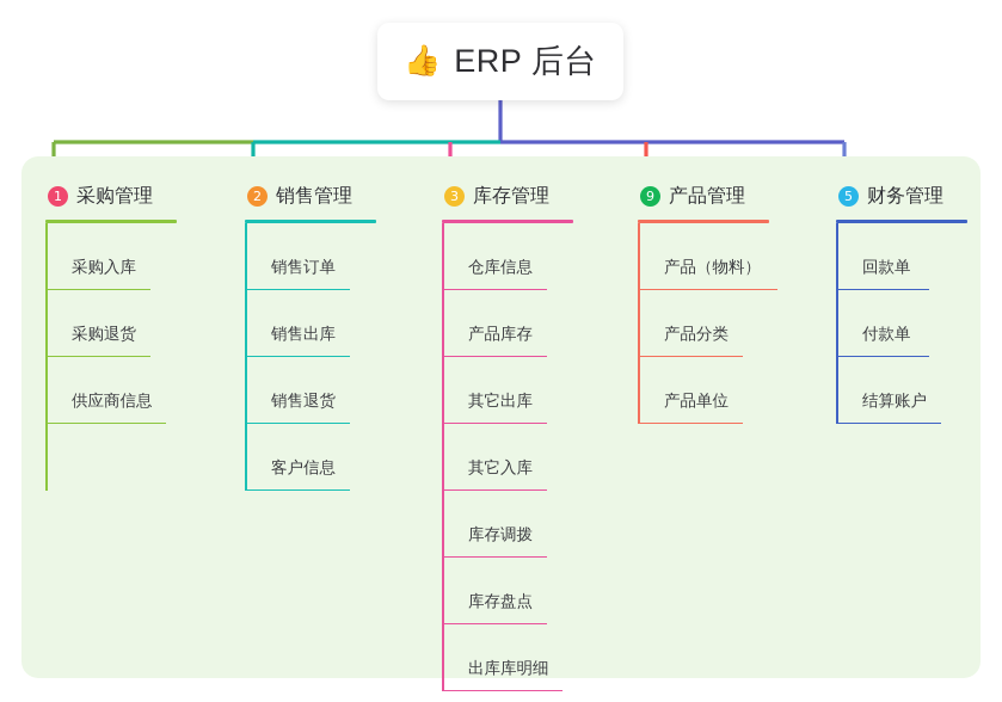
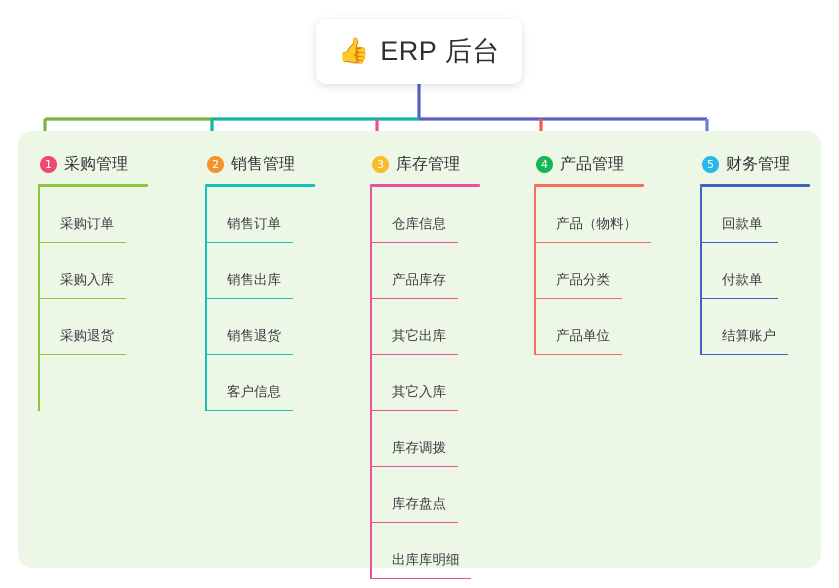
  👍
  ERP 后台
  1
  采购管理
+ 采购订单
  采购入库
  采购退货
- 供应商信息
  2
  销售管理
  销售订单
  销售出库
  销售退货
  客户信息
  3
  库存管理
  仓库信息
  产品库存
  其它出库
  其它入库
  库存调拨
  库存盘点
  出库库明细
- 9
+ 4
  产品管理
  产品（物料）
  产品分类
  产品单位
  5
  财务管理
  回款单
  付款单
  结算账户
